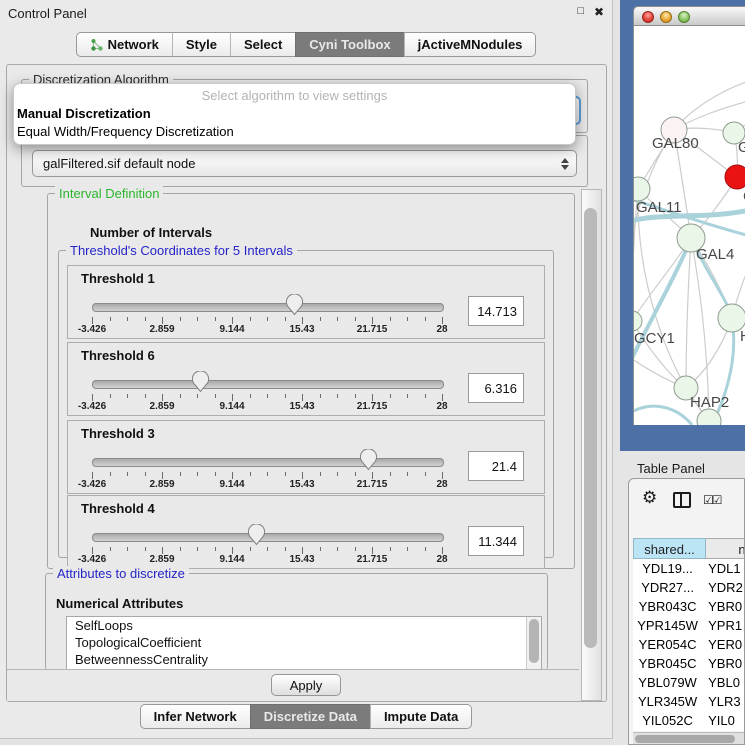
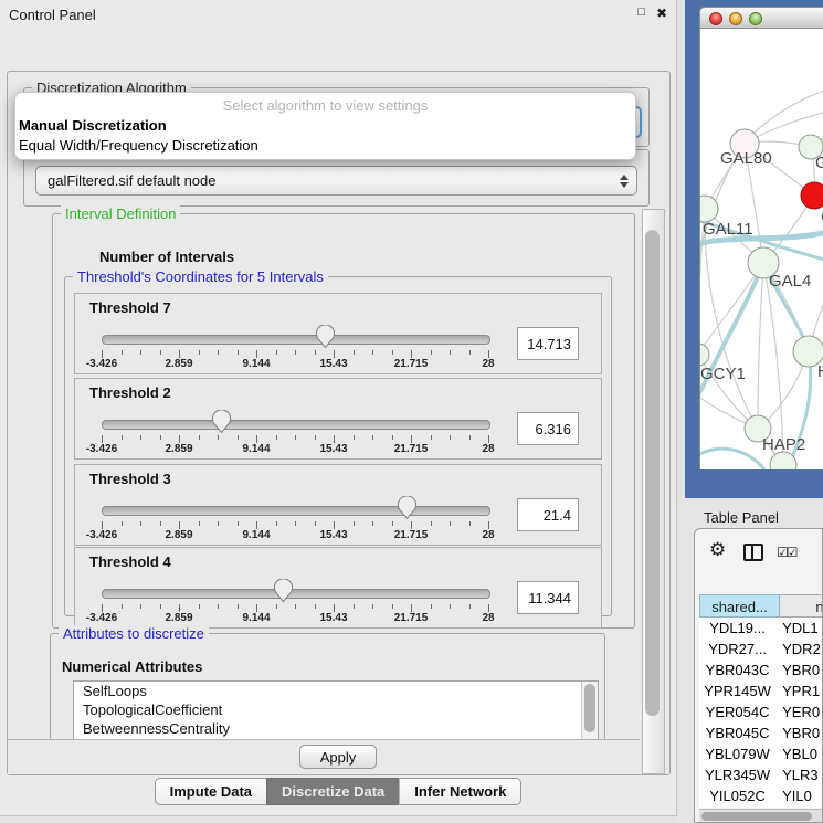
  Control Panel
  □
  ✖
- Network
- Style
- Select
- Cyni Toolbox
- jActiveMNodules
  Discretization Algorithm
  galFiltered.sif default node
  Select algorithm to view settings
  Manual Discretization
  Equal Width/Frequency Discretization
  Interval Definition
  Number of Intervals
  Threshold's Coordinates for 5 Intervals
- Threshold 1
+ Threshold 7
  -3.426
  2.859
  9.144
  15.43
  21.715
  28
  14.713
- Threshold 6
+ Threshold 2
  -3.426
  2.859
  9.144
  15.43
  21.715
  28
  6.316
  Threshold 3
  -3.426
  2.859
  9.144
  15.43
  21.715
  28
  21.4
  Threshold 4
  -3.426
  2.859
  9.144
  15.43
  21.715
  28
  11.344
  Attributes to discretize
  Numerical Attributes
  SelfLoops
  TopologicalCoefficient
  BetweennessCentrality
  Apply
- Infer Network
+ Impute Data
  Discretize Data
- Impute Data
+ Infer Network
  GAL80
  GAL11
  GAL4
  GCY1
  HAP2
  Table Panel
  ⚙
  ☑☑
  shared...
  n
  YDL19...
  YDL1
  YDR27...
  YDR2
  YBR043C
  YBR0
  YPR145W
  YPR1
  YER054C
  YER0
  YBR045C
  YBR0
  YBL079W
  YBL0
  YLR345W
  YLR3
  YIL052C
  YIL0
